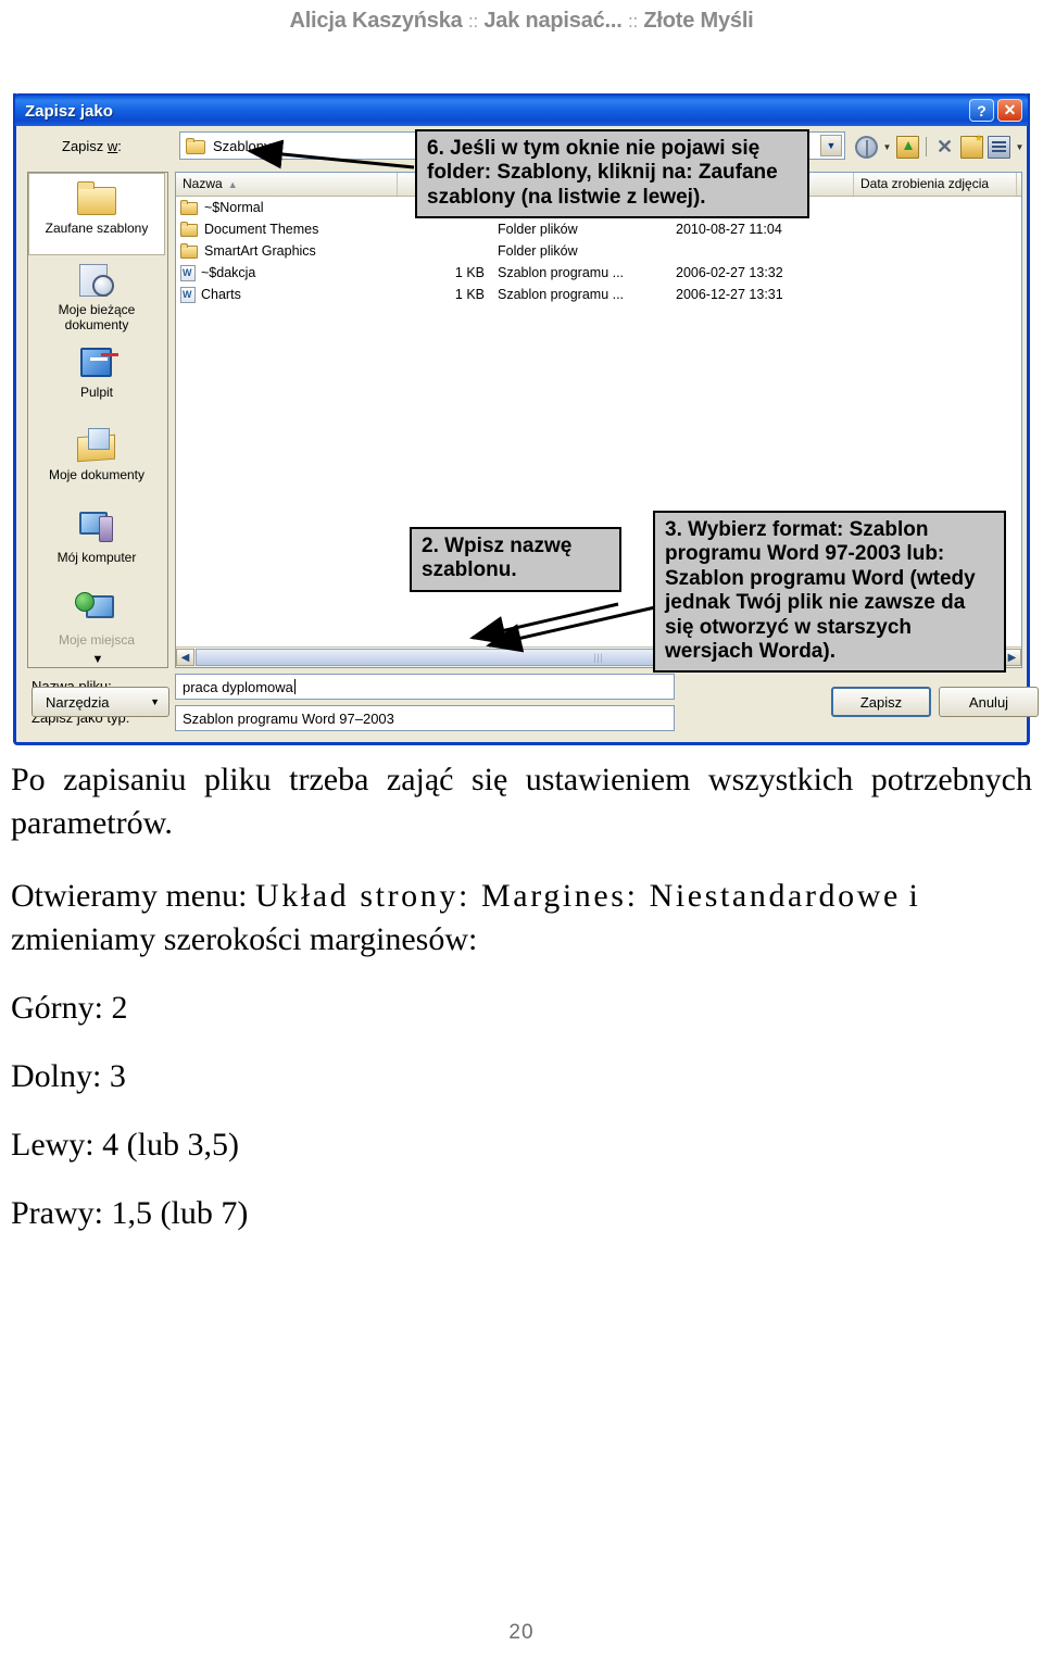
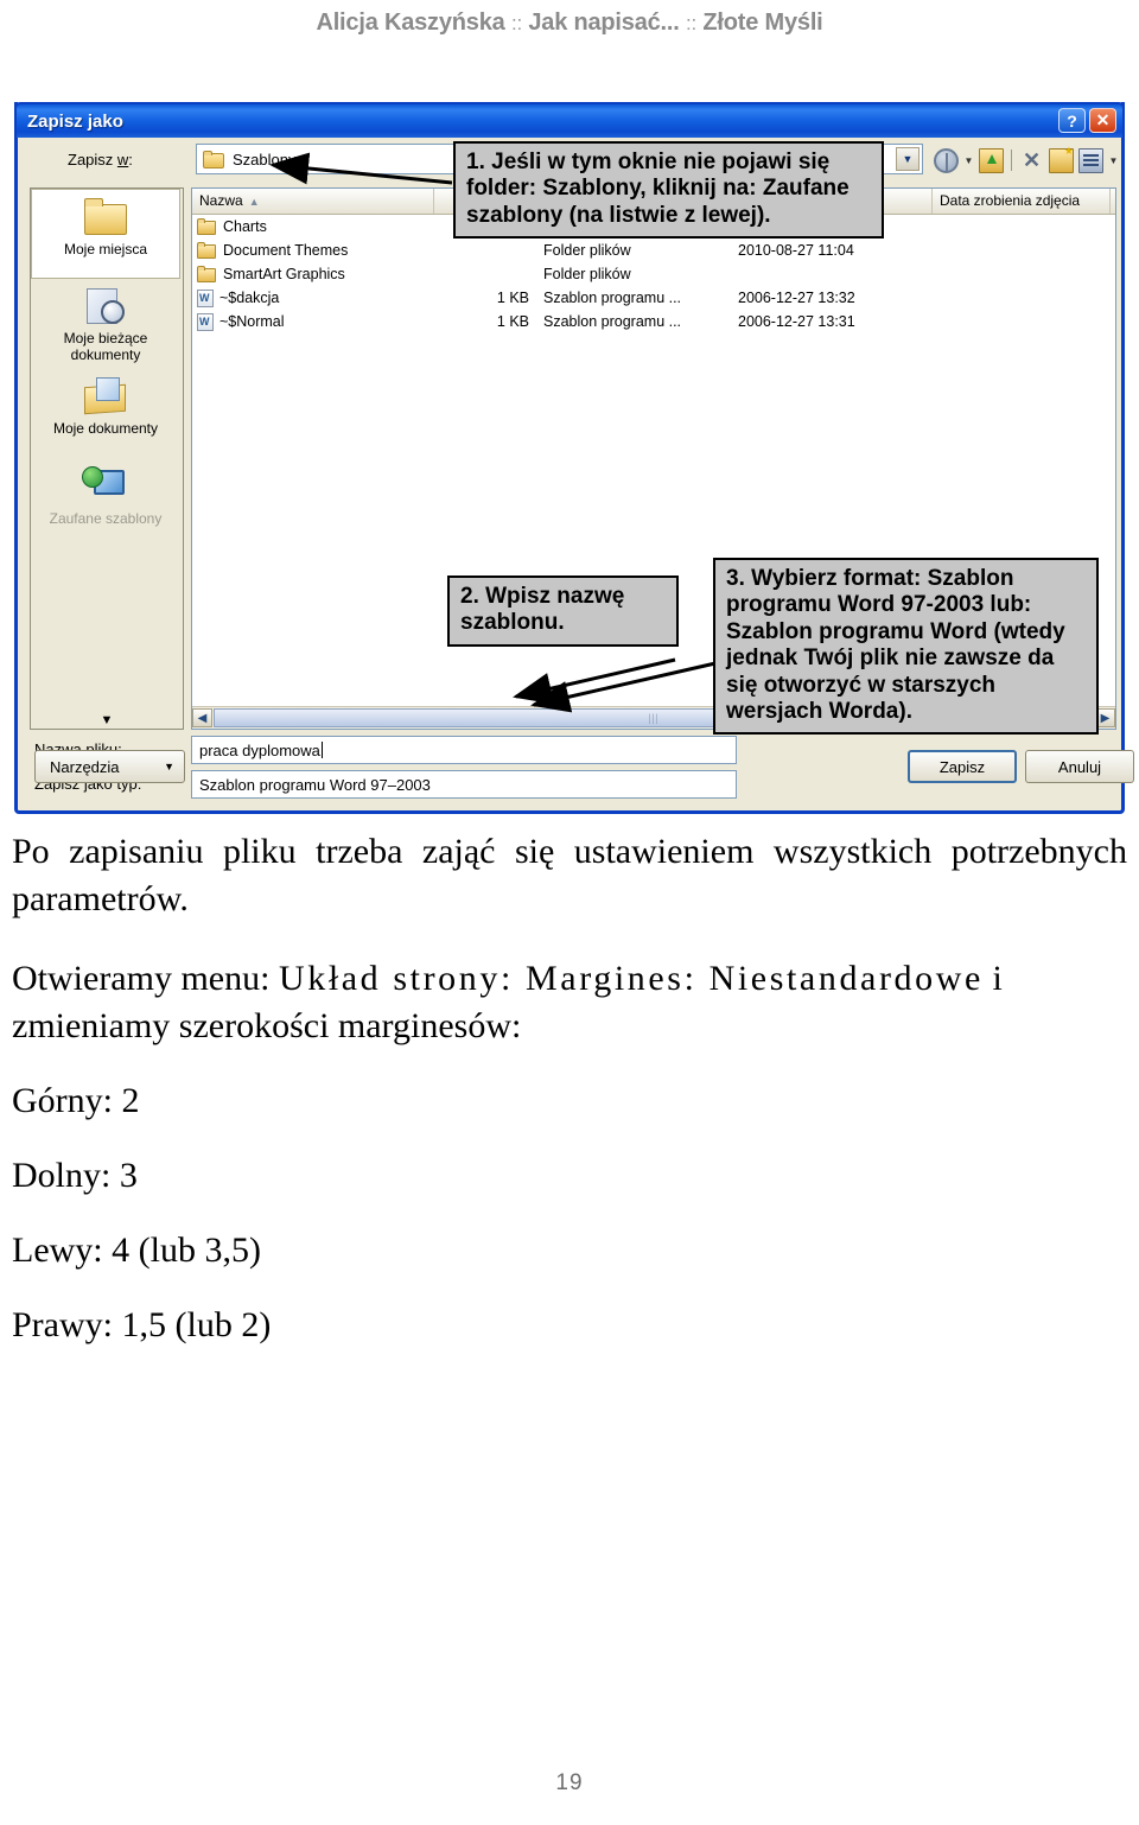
  Alicja Kaszyńska :: Jak napisać... :: Złote Myśli
  Zapisz jako
  ?
  ✕
  Zapisz w:
  Szablony
  ▼
  ▼
  ✕
  ▼
- Zaufane szablony
+ Moje miejsca
  Moje bieżące
  dokumenty
- Pulpit
  Moje dokumenty
- Mój komputer
- Moje miejsca
+ Zaufane szablony
  ▼
  Nazwa ▲
  Data zrobienia zdjęcia
- ~$Normal
+ Charts
  Document Themes
  Folder plików
  2010-08-27 11:04
  SmartArt Graphics
  Folder plików
  ~$dakcja
  1 KB
  Szablon programu ...
- 2006-02-27 13:32
+ 2006-12-27 13:32
- Charts
+ ~$Normal
  1 KB
  Szablon programu ...
  2006-12-27 13:31
  ◀
  |||
  ▶
  praca dyplomowa
  Zapisz jako typ:
  Szablon programu Word 97–2003
  Narzędzia
  ▼
  Zapisz
  Anuluj
- 6. Jeśli w tym oknie nie pojawi się folder: Szablony, kliknij na: Zaufane szablony (na listwie z lewej).
+ 1. Jeśli w tym oknie nie pojawi się folder: Szablony, kliknij na: Zaufane szablony (na listwie z lewej).
  2. Wpisz nazwę szablonu.
  3. Wybierz format: Szablon programu Word 97-2003 lub: Szablon programu Word (wtedy jednak Twój plik nie zawsze da się otworzyć w starszych wersjach Worda).
  Po zapisaniu pliku trzeba zająć się ustawieniem wszystkich potrzebnych parametrów.
  Otwieramy menu: Układ strony: Margines: Niestandardowe i zmieniamy szerokości marginesów:
  Górny: 2
  Dolny: 3
  Lewy: 4 (lub 3,5)
- Prawy: 1,5 (lub 7)
+ Prawy: 1,5 (lub 2)
- 20
+ 19
